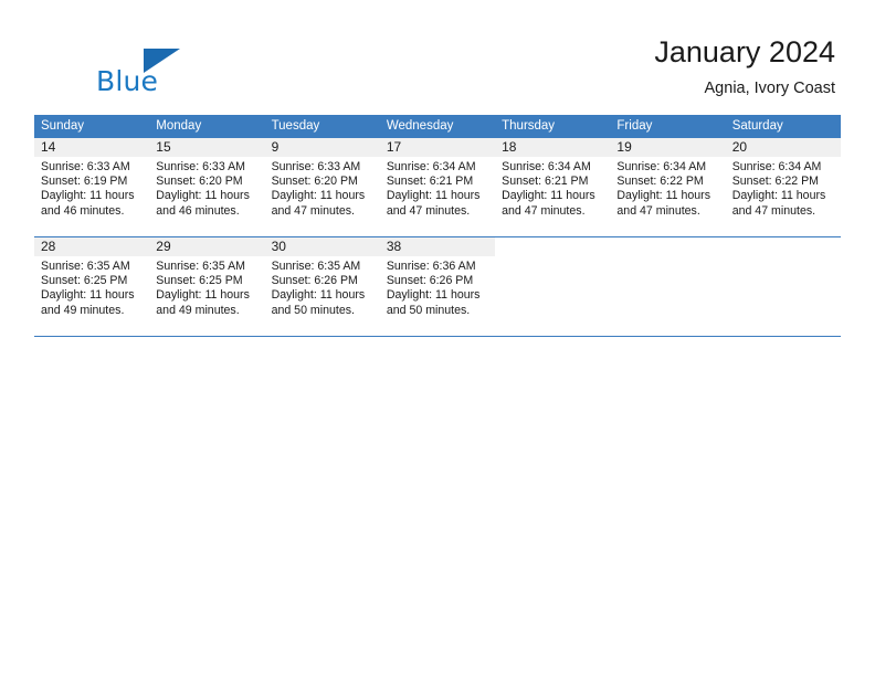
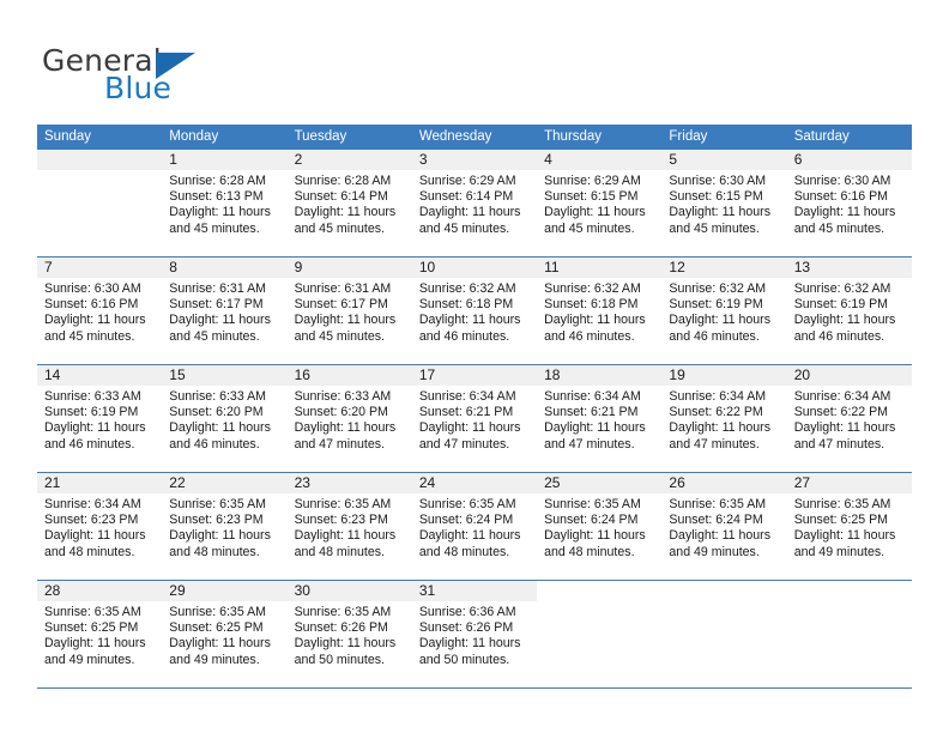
+ General
  Blue
- January 2024
- Agnia, Ivory Coast
  Sunday	Monday	Tuesday	Wednesday	Thursday	Friday	Saturday
+ 	1Sunrise: 6:28 AMSunset: 6:13 PMDaylight: 11 hoursand 45 minutes.	2Sunrise: 6:28 AMSunset: 6:14 PMDaylight: 11 hoursand 45 minutes.	3Sunrise: 6:29 AMSunset: 6:14 PMDaylight: 11 hoursand 45 minutes.	4Sunrise: 6:29 AMSunset: 6:15 PMDaylight: 11 hoursand 45 minutes.	5Sunrise: 6:30 AMSunset: 6:15 PMDaylight: 11 hoursand 45 minutes.	6Sunrise: 6:30 AMSunset: 6:16 PMDaylight: 11 hoursand 45 minutes.
+ 7Sunrise: 6:30 AMSunset: 6:16 PMDaylight: 11 hoursand 45 minutes.	8Sunrise: 6:31 AMSunset: 6:17 PMDaylight: 11 hoursand 45 minutes.	9Sunrise: 6:31 AMSunset: 6:17 PMDaylight: 11 hoursand 45 minutes.	10Sunrise: 6:32 AMSunset: 6:18 PMDaylight: 11 hoursand 46 minutes.	11Sunrise: 6:32 AMSunset: 6:18 PMDaylight: 11 hoursand 46 minutes.	12Sunrise: 6:32 AMSunset: 6:19 PMDaylight: 11 hoursand 46 minutes.	13Sunrise: 6:32 AMSunset: 6:19 PMDaylight: 11 hoursand 46 minutes.
- 14Sunrise: 6:33 AMSunset: 6:19 PMDaylight: 11 hoursand 46 minutes.	15Sunrise: 6:33 AMSunset: 6:20 PMDaylight: 11 hoursand 46 minutes.	9Sunrise: 6:33 AMSunset: 6:20 PMDaylight: 11 hoursand 47 minutes.	17Sunrise: 6:34 AMSunset: 6:21 PMDaylight: 11 hoursand 47 minutes.	18Sunrise: 6:34 AMSunset: 6:21 PMDaylight: 11 hoursand 47 minutes.	19Sunrise: 6:34 AMSunset: 6:22 PMDaylight: 11 hoursand 47 minutes.	20Sunrise: 6:34 AMSunset: 6:22 PMDaylight: 11 hoursand 47 minutes.
+ 14Sunrise: 6:33 AMSunset: 6:19 PMDaylight: 11 hoursand 46 minutes.	15Sunrise: 6:33 AMSunset: 6:20 PMDaylight: 11 hoursand 46 minutes.	16Sunrise: 6:33 AMSunset: 6:20 PMDaylight: 11 hoursand 47 minutes.	17Sunrise: 6:34 AMSunset: 6:21 PMDaylight: 11 hoursand 47 minutes.	18Sunrise: 6:34 AMSunset: 6:21 PMDaylight: 11 hoursand 47 minutes.	19Sunrise: 6:34 AMSunset: 6:22 PMDaylight: 11 hoursand 47 minutes.	20Sunrise: 6:34 AMSunset: 6:22 PMDaylight: 11 hoursand 47 minutes.
+ 21Sunrise: 6:34 AMSunset: 6:23 PMDaylight: 11 hoursand 48 minutes.	22Sunrise: 6:35 AMSunset: 6:23 PMDaylight: 11 hoursand 48 minutes.	23Sunrise: 6:35 AMSunset: 6:23 PMDaylight: 11 hoursand 48 minutes.	24Sunrise: 6:35 AMSunset: 6:24 PMDaylight: 11 hoursand 48 minutes.	25Sunrise: 6:35 AMSunset: 6:24 PMDaylight: 11 hoursand 48 minutes.	26Sunrise: 6:35 AMSunset: 6:24 PMDaylight: 11 hoursand 49 minutes.	27Sunrise: 6:35 AMSunset: 6:25 PMDaylight: 11 hoursand 49 minutes.
- 28Sunrise: 6:35 AMSunset: 6:25 PMDaylight: 11 hoursand 49 minutes.	29Sunrise: 6:35 AMSunset: 6:25 PMDaylight: 11 hoursand 49 minutes.	30Sunrise: 6:35 AMSunset: 6:26 PMDaylight: 11 hoursand 50 minutes.	38Sunrise: 6:36 AMSunset: 6:26 PMDaylight: 11 hoursand 50 minutes.
+ 28Sunrise: 6:35 AMSunset: 6:25 PMDaylight: 11 hoursand 49 minutes.	29Sunrise: 6:35 AMSunset: 6:25 PMDaylight: 11 hoursand 49 minutes.	30Sunrise: 6:35 AMSunset: 6:26 PMDaylight: 11 hoursand 50 minutes.	31Sunrise: 6:36 AMSunset: 6:26 PMDaylight: 11 hoursand 50 minutes.
